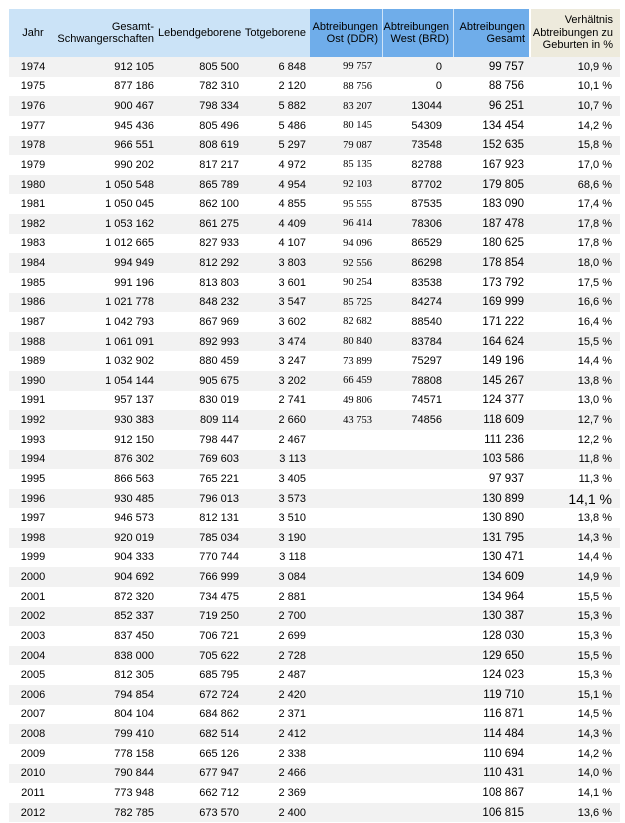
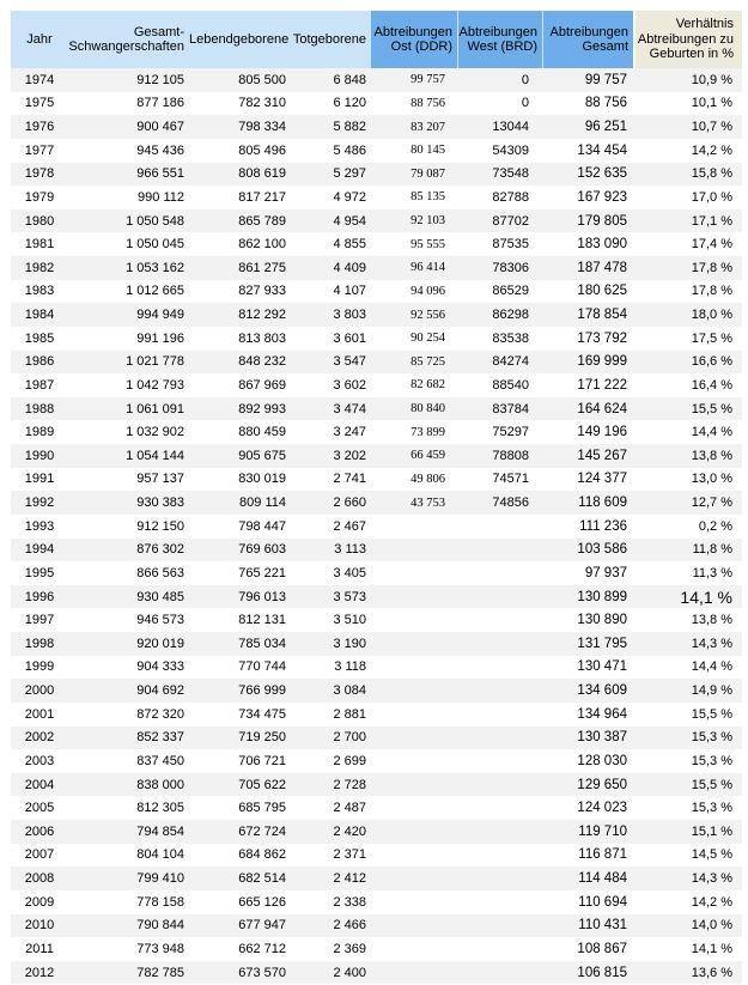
  Jahr
  Gesamt-
  Schwangerschaften
  Lebendgeborene
  Totgeborene
  Abtreibungen
  Ost (DDR)
  Abtreibungen
  West (BRD)
  Abtreibungen
  Gesamt
  Verhältnis
  Abtreibungen zu
  Geburten in %
  1974
  912 105
  805 500
  6 848
  99 757
  0
  99 757
  10,9 %
  1975
  877 186
  782 310
- 2 120
+ 6 120
  88 756
  0
  88 756
  10,1 %
  1976
  900 467
  798 334
  5 882
  83 207
  13044
  96 251
  10,7 %
  1977
  945 436
  805 496
  5 486
  80 145
  54309
  134 454
  14,2 %
  1978
  966 551
  808 619
  5 297
  79 087
  73548
  152 635
  15,8 %
  1979
- 990 202
+ 990 112
  817 217
  4 972
  85 135
  82788
  167 923
  17,0 %
  1980
  1 050 548
  865 789
  4 954
  92 103
  87702
  179 805
- 68,6 %
+ 17,1 %
  1981
  1 050 045
  862 100
  4 855
  95 555
  87535
  183 090
  17,4 %
  1982
  1 053 162
  861 275
  4 409
  96 414
  78306
  187 478
  17,8 %
  1983
  1 012 665
  827 933
  4 107
  94 096
  86529
  180 625
  17,8 %
  1984
  994 949
  812 292
  3 803
  92 556
  86298
  178 854
  18,0 %
  1985
  991 196
  813 803
  3 601
  90 254
  83538
  173 792
  17,5 %
  1986
  1 021 778
  848 232
  3 547
  85 725
  84274
  169 999
  16,6 %
  1987
  1 042 793
  867 969
  3 602
  82 682
  88540
  171 222
  16,4 %
  1988
  1 061 091
  892 993
  3 474
  80 840
  83784
  164 624
  15,5 %
  1989
  1 032 902
  880 459
  3 247
  73 899
  75297
  149 196
  14,4 %
  1990
  1 054 144
  905 675
  3 202
  66 459
  78808
  145 267
  13,8 %
  1991
  957 137
  830 019
  2 741
  49 806
  74571
  124 377
  13,0 %
  1992
  930 383
  809 114
  2 660
  43 753
  74856
  118 609
  12,7 %
  1993
  912 150
  798 447
  2 467
  111 236
- 12,2 %
+ 0,2 %
  1994
  876 302
  769 603
  3 113
  103 586
  11,8 %
  1995
  866 563
  765 221
  3 405
  97 937
  11,3 %
  1996
  930 485
  796 013
  3 573
  130 899
  14,1 %
  1997
  946 573
  812 131
  3 510
  130 890
  13,8 %
  1998
  920 019
  785 034
  3 190
  131 795
  14,3 %
  1999
  904 333
  770 744
  3 118
  130 471
  14,4 %
  2000
  904 692
  766 999
  3 084
  134 609
  14,9 %
  2001
  872 320
  734 475
  2 881
  134 964
  15,5 %
  2002
  852 337
  719 250
  2 700
  130 387
  15,3 %
  2003
  837 450
  706 721
  2 699
  128 030
  15,3 %
  2004
  838 000
  705 622
  2 728
  129 650
  15,5 %
  2005
  812 305
  685 795
  2 487
  124 023
  15,3 %
  2006
  794 854
  672 724
  2 420
  119 710
  15,1 %
  2007
  804 104
  684 862
  2 371
  116 871
  14,5 %
  2008
  799 410
  682 514
  2 412
  114 484
  14,3 %
  2009
  778 158
  665 126
  2 338
  110 694
  14,2 %
  2010
  790 844
  677 947
  2 466
  110 431
  14,0 %
  2011
  773 948
  662 712
  2 369
  108 867
  14,1 %
  2012
  782 785
  673 570
  2 400
  106 815
  13,6 %
